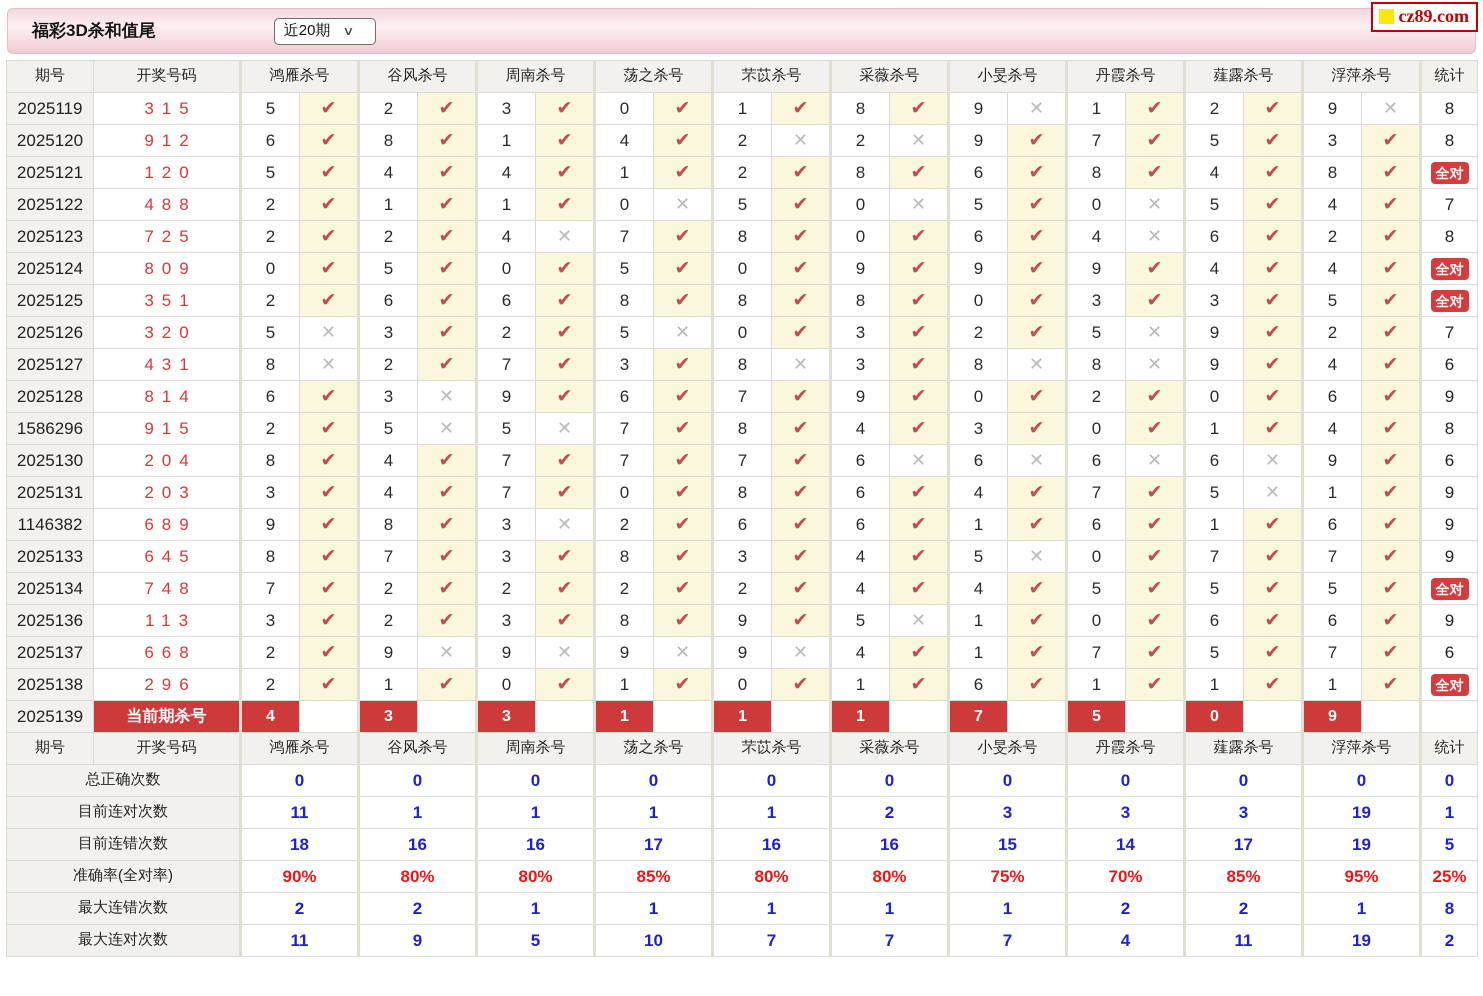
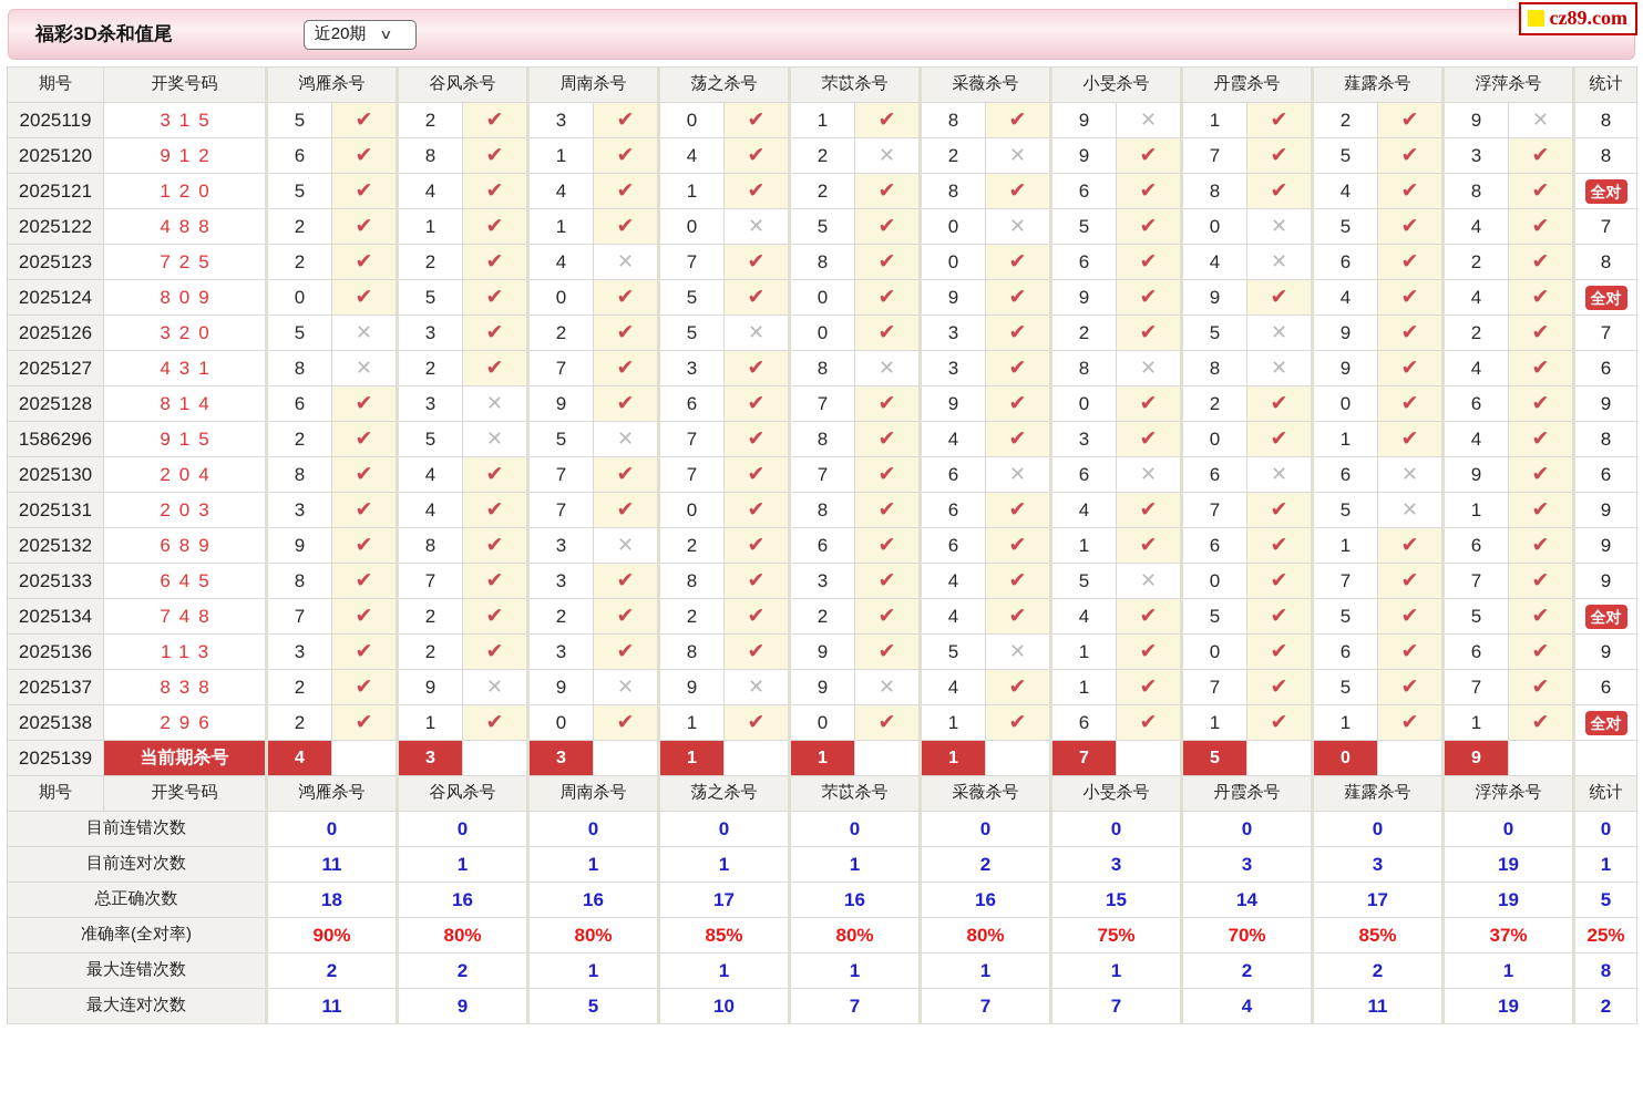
  福彩3D杀和值尾
  近20期
  ∨
  cz89.com
  期号	开奖号码	鸿雁杀号	谷风杀号	周南杀号	荡之杀号	芣苡杀号	采薇杀号	小旻杀号	丹霞杀号	薤露杀号	浮萍杀号	统计
  2025119	315	5	✔	2	✔	3	✔	0	✔	1	✔	8	✔	9	✕	1	✔	2	✔	9	✕	8
  2025120	912	6	✔	8	✔	1	✔	4	✔	2	✕	2	✕	9	✔	7	✔	5	✔	3	✔	8
  2025121	120	5	✔	4	✔	4	✔	1	✔	2	✔	8	✔	6	✔	8	✔	4	✔	8	✔	全对
  2025122	488	2	✔	1	✔	1	✔	0	✕	5	✔	0	✕	5	✔	0	✕	5	✔	4	✔	7
  2025123	725	2	✔	2	✔	4	✕	7	✔	8	✔	0	✔	6	✔	4	✕	6	✔	2	✔	8
  2025124	809	0	✔	5	✔	0	✔	5	✔	0	✔	9	✔	9	✔	9	✔	4	✔	4	✔	全对
- 2025125	351	2	✔	6	✔	6	✔	8	✔	8	✔	8	✔	0	✔	3	✔	3	✔	5	✔	全对
  2025126	320	5	✕	3	✔	2	✔	5	✕	0	✔	3	✔	2	✔	5	✕	9	✔	2	✔	7
  2025127	431	8	✕	2	✔	7	✔	3	✔	8	✕	3	✔	8	✕	8	✕	9	✔	4	✔	6
  2025128	814	6	✔	3	✕	9	✔	6	✔	7	✔	9	✔	0	✔	2	✔	0	✔	6	✔	9
  1586296	915	2	✔	5	✕	5	✕	7	✔	8	✔	4	✔	3	✔	0	✔	1	✔	4	✔	8
  2025130	204	8	✔	4	✔	7	✔	7	✔	7	✔	6	✕	6	✕	6	✕	6	✕	9	✔	6
  2025131	203	3	✔	4	✔	7	✔	0	✔	8	✔	6	✔	4	✔	7	✔	5	✕	1	✔	9
- 1146382	689	9	✔	8	✔	3	✕	2	✔	6	✔	6	✔	1	✔	6	✔	1	✔	6	✔	9
+ 2025132	689	9	✔	8	✔	3	✕	2	✔	6	✔	6	✔	1	✔	6	✔	1	✔	6	✔	9
  2025133	645	8	✔	7	✔	3	✔	8	✔	3	✔	4	✔	5	✕	0	✔	7	✔	7	✔	9
  2025134	748	7	✔	2	✔	2	✔	2	✔	2	✔	4	✔	4	✔	5	✔	5	✔	5	✔	全对
  2025136	113	3	✔	2	✔	3	✔	8	✔	9	✔	5	✕	1	✔	0	✔	6	✔	6	✔	9
- 2025137	668	2	✔	9	✕	9	✕	9	✕	9	✕	4	✔	1	✔	7	✔	5	✔	7	✔	6
+ 2025137	838	2	✔	9	✕	9	✕	9	✕	9	✕	4	✔	1	✔	7	✔	5	✔	7	✔	6
  2025138	296	2	✔	1	✔	0	✔	1	✔	0	✔	1	✔	6	✔	1	✔	1	✔	1	✔	全对
  2025139	当前期杀号	4		3		3		1		1		1		7		5		0		9
  期号	开奖号码	鸿雁杀号	谷风杀号	周南杀号	荡之杀号	芣苡杀号	采薇杀号	小旻杀号	丹霞杀号	薤露杀号	浮萍杀号	统计
- 总正确次数	0	0	0	0	0	0	0	0	0	0	0
+ 目前连错次数	0	0	0	0	0	0	0	0	0	0	0
  目前连对次数	11	1	1	1	1	2	3	3	3	19	1
- 目前连错次数	18	16	16	17	16	16	15	14	17	19	5
+ 总正确次数	18	16	16	17	16	16	15	14	17	19	5
- 准确率(全对率)	90%	80%	80%	85%	80%	80%	75%	70%	85%	95%	25%
+ 准确率(全对率)	90%	80%	80%	85%	80%	80%	75%	70%	85%	37%	25%
  最大连错次数	2	2	1	1	1	1	1	2	2	1	8
  最大连对次数	11	9	5	10	7	7	7	4	11	19	2
